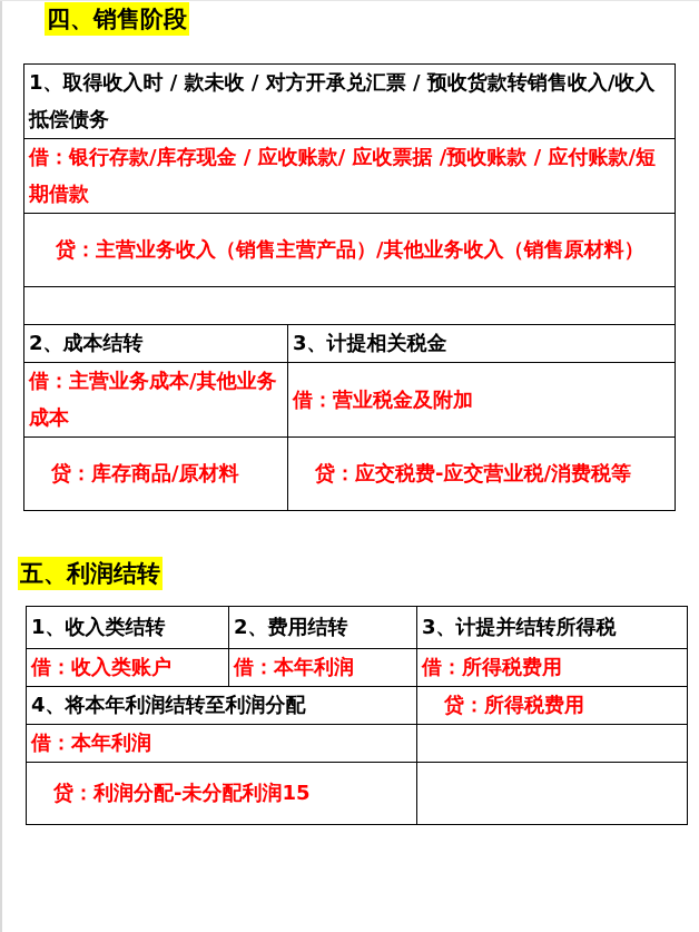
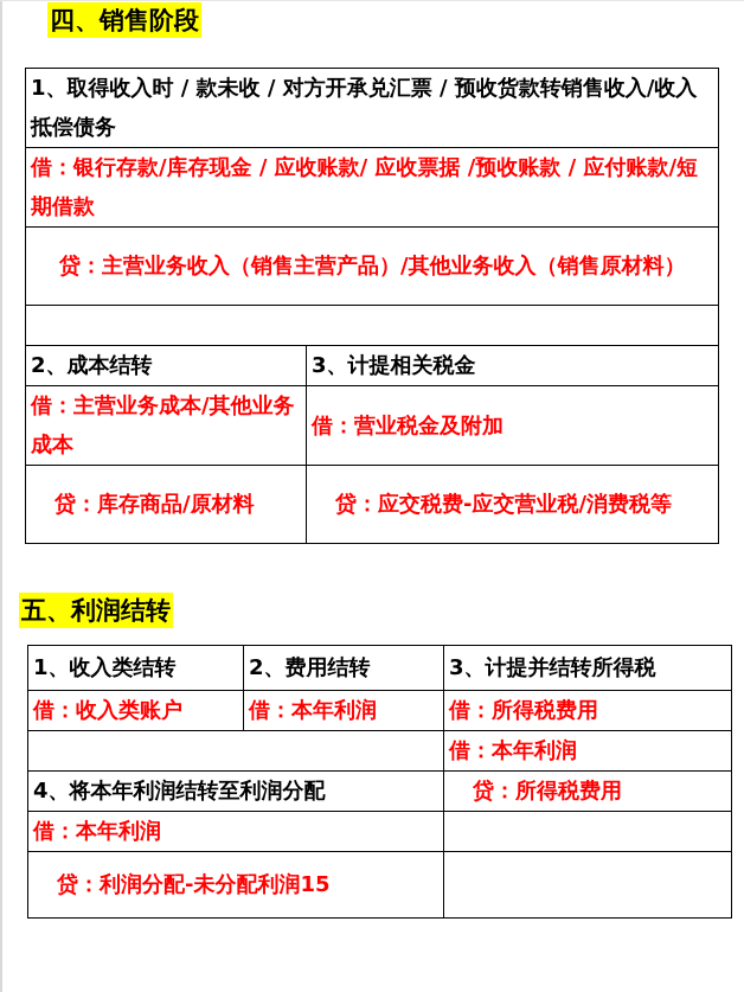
  四、销售阶段
  1、取得收入时 / 款未收 / 对方开承兑汇票 / 预收货款转销售收入/收入抵偿债务
  借：银行存款/库存现金 / 应收账款/ 应收票据 /预收账款 / 应付账款/短期借款
  贷：主营业务收入（销售主营产品）/其他业务收入（销售原材料）
  2、成本结转	3、计提相关税金
  借：主营业务成本/其他业务成本	借：营业税金及附加
  贷：库存商品/原材料	贷：应交税费-应交营业税/消费税等
  五、利润结转
  1、收入类结转	2、费用结转	3、计提并结转所得税
  借：收入类账户	借：本年利润	借：所得税费用
+ 	借：本年利润
  4、将本年利润结转至利润分配	贷：所得税费用
  借：本年利润
  贷：利润分配-未分配利润15
